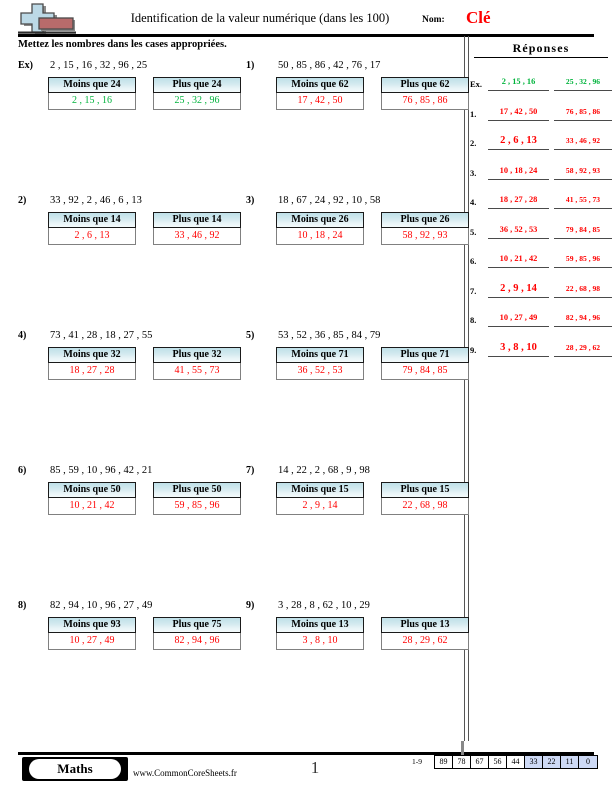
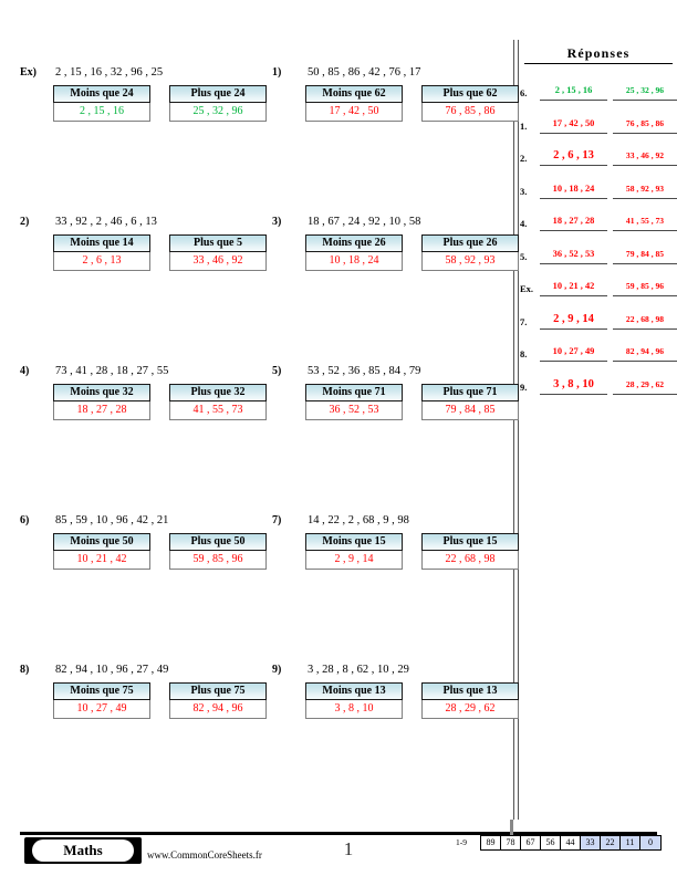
- Identification de la valeur numérique (dans les 100)
- Nom:
- Clé
- Mettez les nombres dans les cases appropriées.
  Réponses
- Ex.
+ 6.
  2 , 15 , 16
  25 , 32 , 96
  1.
  17 , 42 , 50
  76 , 85 , 86
  2.
  2 , 6 , 13
  33 , 46 , 92
  3.
  10 , 18 , 24
  58 , 92 , 93
  4.
  18 , 27 , 28
  41 , 55 , 73
  5.
  36 , 52 , 53
  79 , 84 , 85
- 6.
+ Ex.
  10 , 21 , 42
  59 , 85 , 96
  7.
  2 , 9 , 14
  22 , 68 , 98
  8.
  10 , 27 , 49
  82 , 94 , 96
  9.
  3 , 8 , 10
  28 , 29 , 62
  Ex)
  2 , 15 , 16 , 32 , 96 , 25
  Moins que 24
  2 , 15 , 16
  Plus que 24
  25 , 32 , 96
  1)
  50 , 85 , 86 , 42 , 76 , 17
  Moins que 62
  17 , 42 , 50
  Plus que 62
  76 , 85 , 86
  2)
  33 , 92 , 2 , 46 , 6 , 13
  Moins que 14
  2 , 6 , 13
- Plus que 14
+ Plus que 5
  33 , 46 , 92
  3)
  18 , 67 , 24 , 92 , 10 , 58
  Moins que 26
  10 , 18 , 24
  Plus que 26
  58 , 92 , 93
  4)
  73 , 41 , 28 , 18 , 27 , 55
  Moins que 32
  18 , 27 , 28
  Plus que 32
  41 , 55 , 73
  5)
  53 , 52 , 36 , 85 , 84 , 79
  Moins que 71
  36 , 52 , 53
  Plus que 71
  79 , 84 , 85
  6)
  85 , 59 , 10 , 96 , 42 , 21
  Moins que 50
  10 , 21 , 42
  Plus que 50
  59 , 85 , 96
  7)
  14 , 22 , 2 , 68 , 9 , 98
  Moins que 15
  2 , 9 , 14
  Plus que 15
  22 , 68 , 98
  8)
  82 , 94 , 10 , 96 , 27 , 49
- Moins que 93
+ Moins que 75
  10 , 27 , 49
  Plus que 75
  82 , 94 , 96
  9)
  3 , 28 , 8 , 62 , 10 , 29
  Moins que 13
  3 , 8 , 10
  Plus que 13
  28 , 29 , 62
  Maths
  www.CommonCoreSheets.fr
  1
  1-9
  89
  78
  67
  56
  44
  33
  22
  11
  0
